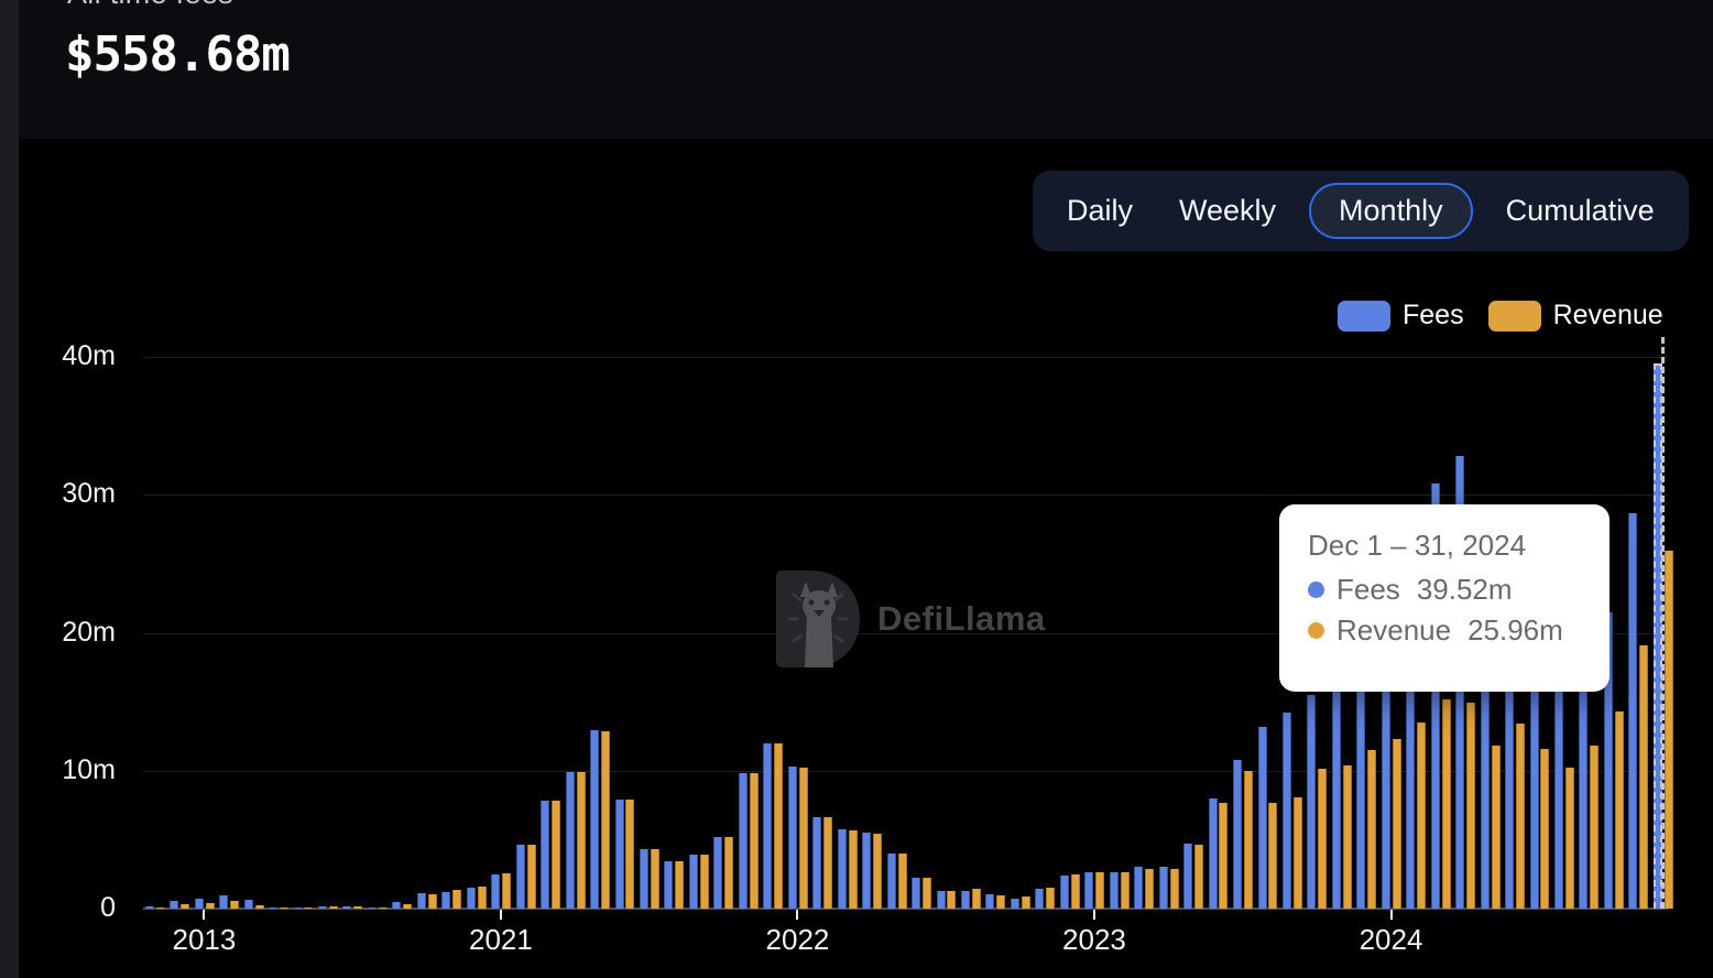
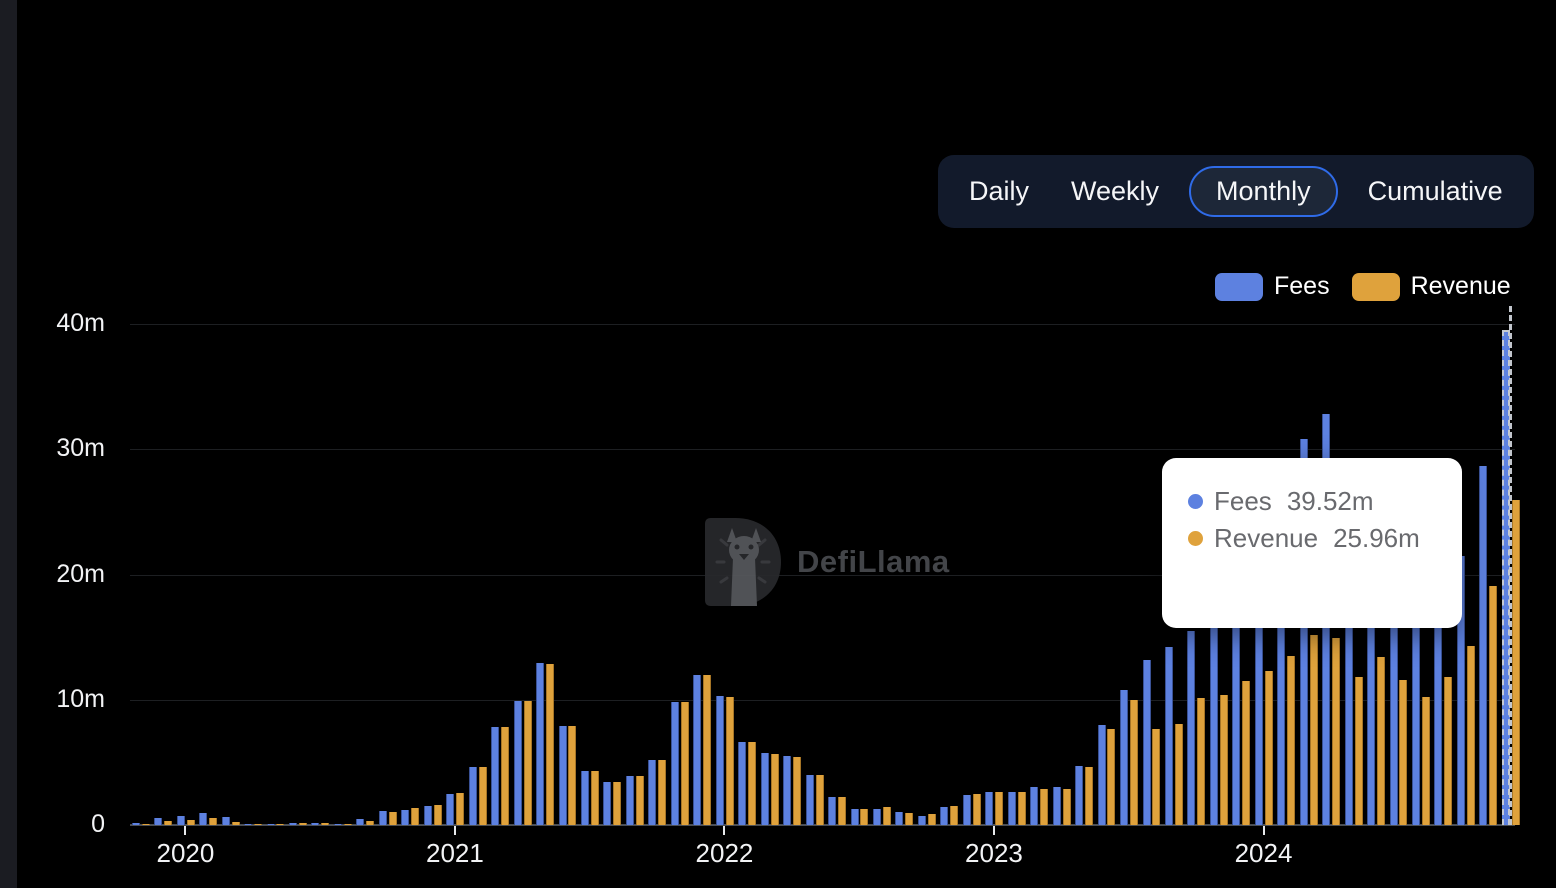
- $558.68m
  Daily
  Weekly
  Monthly
  Cumulative
  Fees
  Revenue
  DefiLlama
  0
  10m
  20m
  30m
  40m
- 2013
+ 2020
  2021
  2022
  2023
  2024
- Dec 1 – 31, 2024
  Fees
  39.52m
  Revenue
  25.96m
